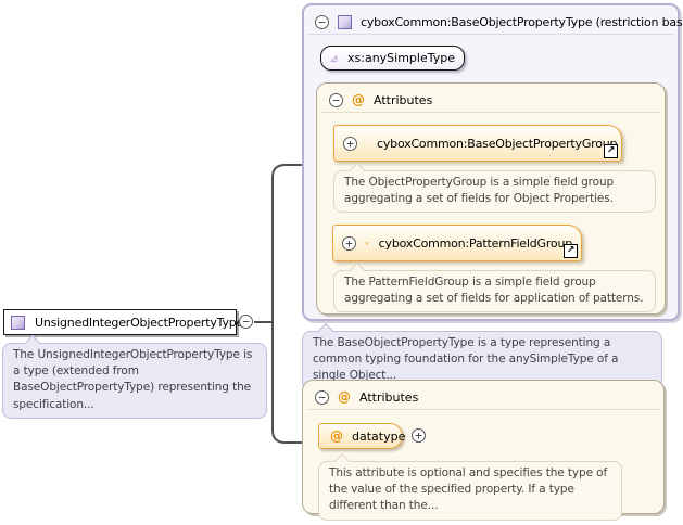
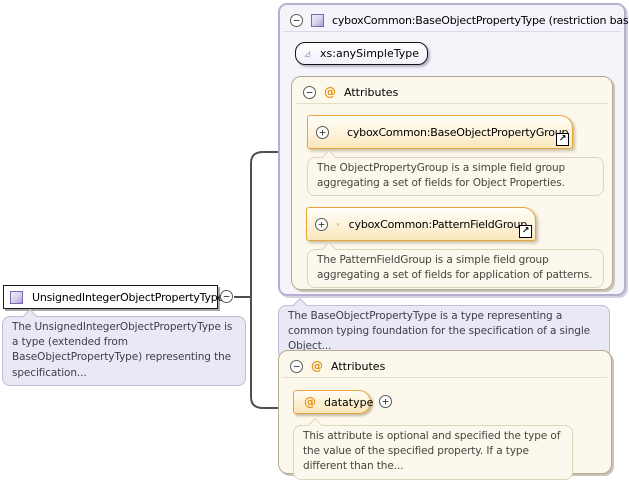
  UnsignedIntegerObjectPropertyTyp
  −
  The UnsignedIntegerObjectPropertyType is a type (extended from BaseObjectPropertyType) representing the specification...
  −
  cyboxCommon:BaseObjectPropertyType (restriction bas
  xs:anySimpleType
  −
  @
  Attributes
  +
  cyboxCommon:BaseObjectPropertyGroup
  ↗
  The ObjectPropertyGroup is a simple field group aggregating a set of fields for Object Properties.
  +
  cyboxCommon:PatternFieldGroup
  ↗
  The PatternFieldGroup is a simple field group aggregating a set of fields for application of patterns.
- The BaseObjectPropertyType is a type representing a common typing foundation for the anySimpleType of a single Object...
+ The BaseObjectPropertyType is a type representing a common typing foundation for the specification of a single Object...
  −
  @
  Attributes
  @
  datatype
  +
- This attribute is optional and specifies the type of the value of the specified property. If a type different than the...
+ This attribute is optional and specified the type of the value of the specified property. If a type different than the...
